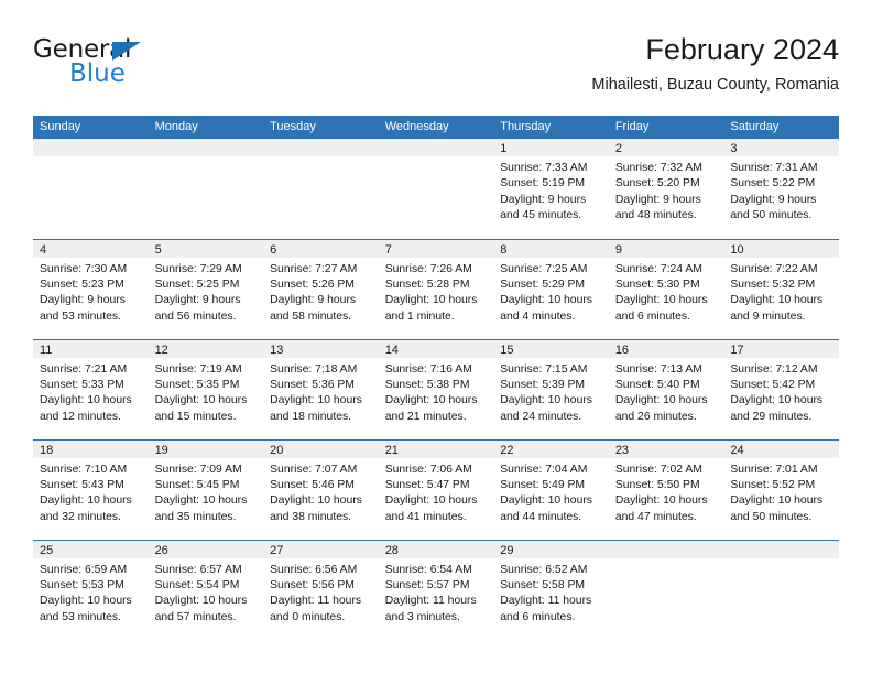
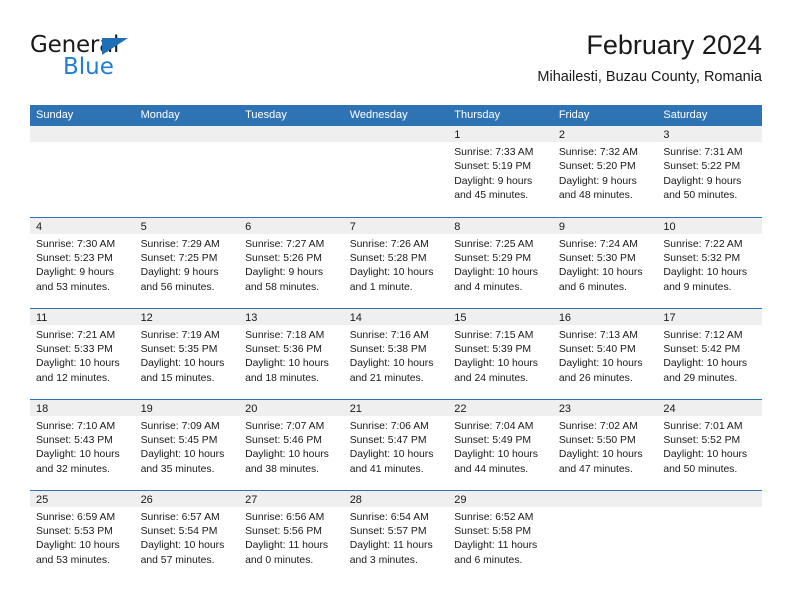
  General
  Blue
  February 2024
  Mihailesti, Buzau County, Romania
  Sunday	Monday	Tuesday	Wednesday	Thursday	Friday	Saturday
  				1Sunrise: 7:33 AMSunset: 5:19 PMDaylight: 9 hoursand 45 minutes.	2Sunrise: 7:32 AMSunset: 5:20 PMDaylight: 9 hoursand 48 minutes.	3Sunrise: 7:31 AMSunset: 5:22 PMDaylight: 9 hoursand 50 minutes.
- 4Sunrise: 7:30 AMSunset: 5:23 PMDaylight: 9 hoursand 53 minutes.	5Sunrise: 7:29 AMSunset: 5:25 PMDaylight: 9 hoursand 56 minutes.	6Sunrise: 7:27 AMSunset: 5:26 PMDaylight: 9 hoursand 58 minutes.	7Sunrise: 7:26 AMSunset: 5:28 PMDaylight: 10 hoursand 1 minute.	8Sunrise: 7:25 AMSunset: 5:29 PMDaylight: 10 hoursand 4 minutes.	9Sunrise: 7:24 AMSunset: 5:30 PMDaylight: 10 hoursand 6 minutes.	10Sunrise: 7:22 AMSunset: 5:32 PMDaylight: 10 hoursand 9 minutes.
+ 4Sunrise: 7:30 AMSunset: 5:23 PMDaylight: 9 hoursand 53 minutes.	5Sunrise: 7:29 AMSunset: 7:25 PMDaylight: 9 hoursand 56 minutes.	6Sunrise: 7:27 AMSunset: 5:26 PMDaylight: 9 hoursand 58 minutes.	7Sunrise: 7:26 AMSunset: 5:28 PMDaylight: 10 hoursand 1 minute.	8Sunrise: 7:25 AMSunset: 5:29 PMDaylight: 10 hoursand 4 minutes.	9Sunrise: 7:24 AMSunset: 5:30 PMDaylight: 10 hoursand 6 minutes.	10Sunrise: 7:22 AMSunset: 5:32 PMDaylight: 10 hoursand 9 minutes.
  11Sunrise: 7:21 AMSunset: 5:33 PMDaylight: 10 hoursand 12 minutes.	12Sunrise: 7:19 AMSunset: 5:35 PMDaylight: 10 hoursand 15 minutes.	13Sunrise: 7:18 AMSunset: 5:36 PMDaylight: 10 hoursand 18 minutes.	14Sunrise: 7:16 AMSunset: 5:38 PMDaylight: 10 hoursand 21 minutes.	15Sunrise: 7:15 AMSunset: 5:39 PMDaylight: 10 hoursand 24 minutes.	16Sunrise: 7:13 AMSunset: 5:40 PMDaylight: 10 hoursand 26 minutes.	17Sunrise: 7:12 AMSunset: 5:42 PMDaylight: 10 hoursand 29 minutes.
  18Sunrise: 7:10 AMSunset: 5:43 PMDaylight: 10 hoursand 32 minutes.	19Sunrise: 7:09 AMSunset: 5:45 PMDaylight: 10 hoursand 35 minutes.	20Sunrise: 7:07 AMSunset: 5:46 PMDaylight: 10 hoursand 38 minutes.	21Sunrise: 7:06 AMSunset: 5:47 PMDaylight: 10 hoursand 41 minutes.	22Sunrise: 7:04 AMSunset: 5:49 PMDaylight: 10 hoursand 44 minutes.	23Sunrise: 7:02 AMSunset: 5:50 PMDaylight: 10 hoursand 47 minutes.	24Sunrise: 7:01 AMSunset: 5:52 PMDaylight: 10 hoursand 50 minutes.
  25Sunrise: 6:59 AMSunset: 5:53 PMDaylight: 10 hoursand 53 minutes.	26Sunrise: 6:57 AMSunset: 5:54 PMDaylight: 10 hoursand 57 minutes.	27Sunrise: 6:56 AMSunset: 5:56 PMDaylight: 11 hoursand 0 minutes.	28Sunrise: 6:54 AMSunset: 5:57 PMDaylight: 11 hoursand 3 minutes.	29Sunrise: 6:52 AMSunset: 5:58 PMDaylight: 11 hoursand 6 minutes.
